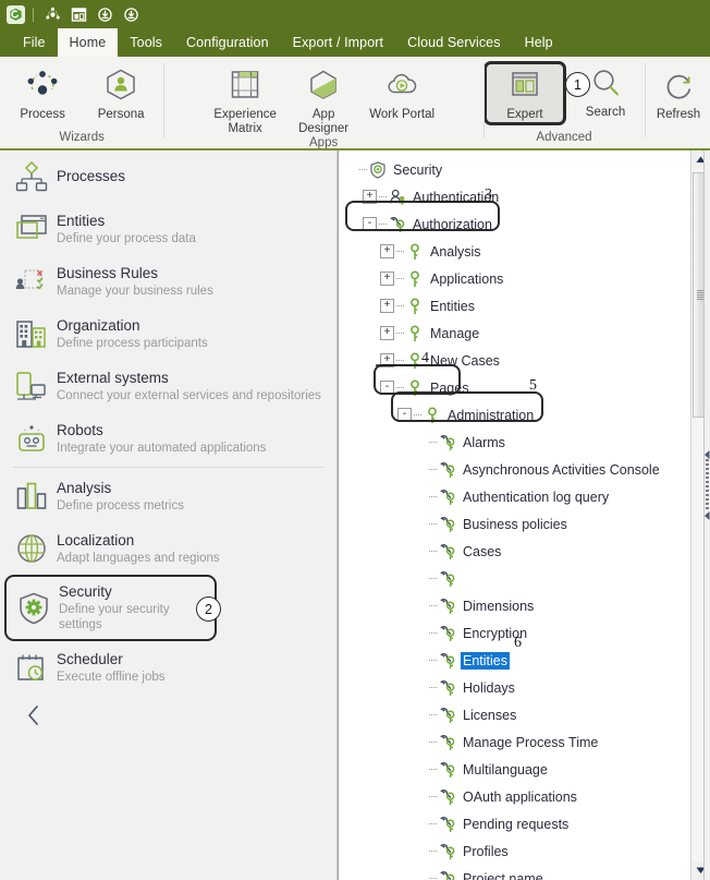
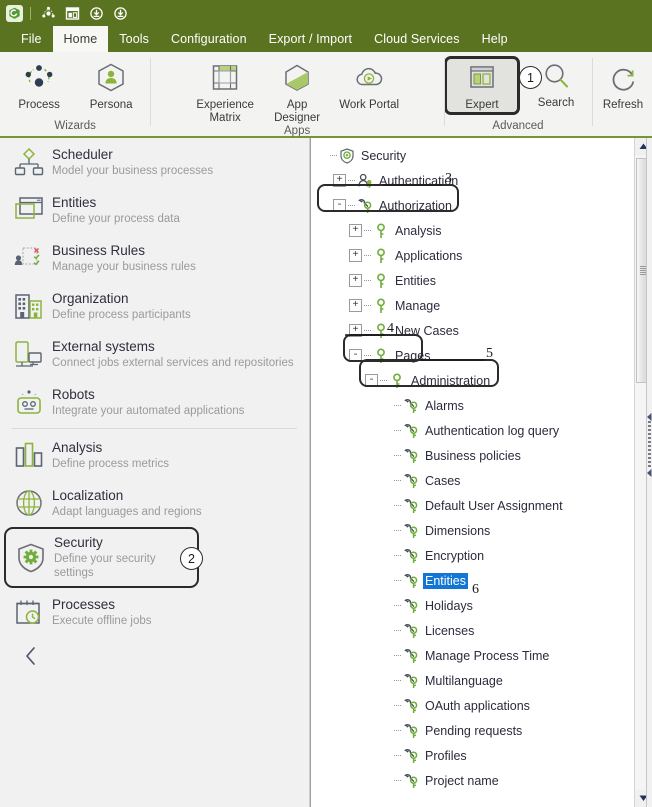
  File
  Home
  Tools
  Configuration
  Export / Import
  Cloud Services
  Help
  Process
  Persona
  Wizards
  Experience Matrix
  App Designer
  Work Portal
  Apps
  Expert
  Search
  Advanced
  Refresh
  1
- Processes
+ Scheduler
+ Model your business processes
  Entities
  Define your process data
  Business Rules
  Manage your business rules
  Organization
  Define process participants
  External systems
- Connect your external services and repositories
+ Connect jobs external services and repositories
  Robots
  Integrate your automated applications
  Analysis
  Define process metrics
  Localization
  Adapt languages and regions
  Security
  Define your security settings
- Scheduler
+ Processes
  Execute offline jobs
  2
  Security
  +
  Authentication
  -
  Authorization
  +
  Analysis
  +
  Applications
  +
  Entities
  +
  Manage
  +
  New Cases
  -
  Pages
  -
  Administration
  Alarms
- Asynchronous Activities Console
  Authentication log query
  Business policies
  Cases
+ Default User Assignment
  Dimensions
  Encryption
  Entities
  Holidays
  Licenses
  Manage Process Time
  Multilanguage
  OAuth applications
  Pending requests
  Profiles
  Project name
  3
  4
  5
  6
